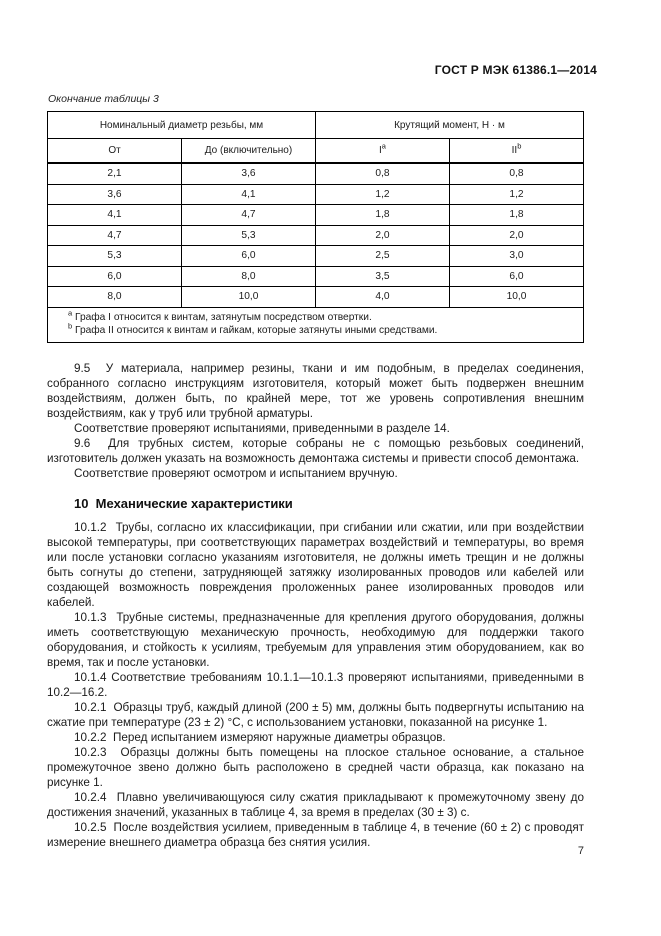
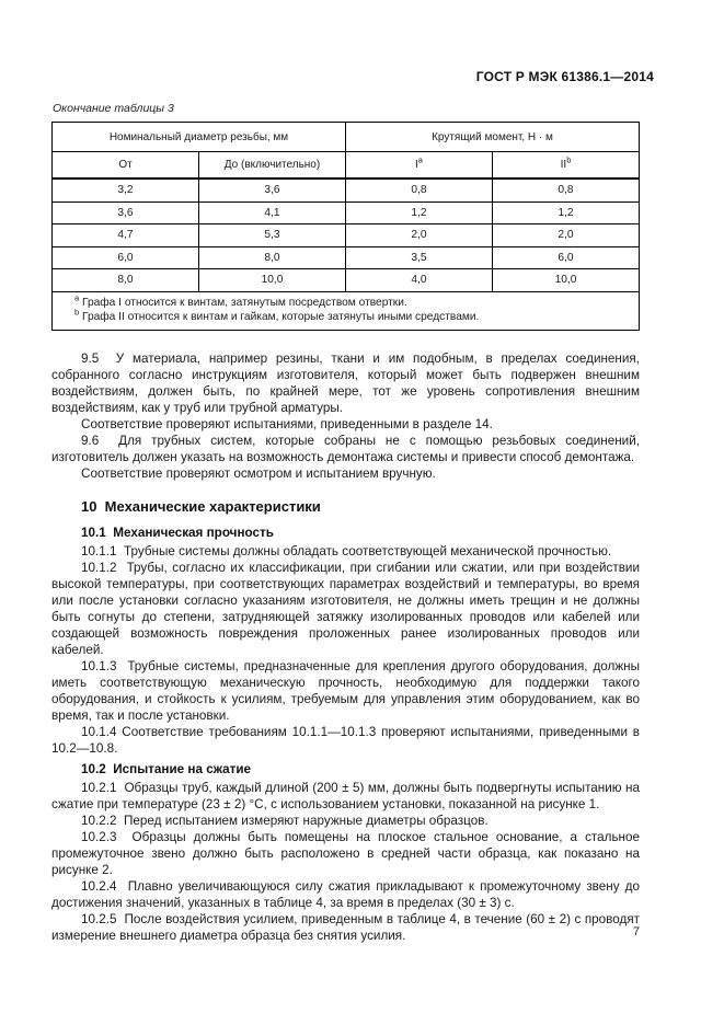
  ГОСТ Р МЭК 61386.1—2014
  Окончание таблицы 3
  Номинальный диаметр резьбы, мм	Крутящий момент, Н · м
  От	До (включительно)	Ia	IIb
- 2,1	3,6	0,8	0,8
+ 3,2	3,6	0,8	0,8
  3,6	4,1	1,2	1,2
- 4,1	4,7	1,8	1,8
  4,7	5,3	2,0	2,0
- 5,3	6,0	2,5	3,0
  6,0	8,0	3,5	6,0
  8,0	10,0	4,0	10,0
  a Графа I относится к винтам, затянутым посредством отвертки. b Графа II относится к винтам и гайкам, которые затянуты иными средствами.
  9.5 У материала, например резины, ткани и им подобным, в пределах соединения, собранного согласно инструкциям изготовителя, который может быть подвержен внешним воздействиям, должен быть, по крайней мере, тот же уровень сопротивления внешним воздействиям, как у труб или трубной арматуры.
  Соответствие проверяют испытаниями, приведенными в разделе 14.
  9.6 Для трубных систем, которые собраны не с помощью резьбовых соединений, изготовитель должен указать на возможность демонтажа системы и привести способ демонтажа.
  Соответствие проверяют осмотром и испытанием вручную.
  10 Механические характеристики
+ 10.1 Механическая прочность
+ 10.1.1 Трубные системы должны обладать соответствующей механической прочностью.
  10.1.2 Трубы, согласно их классификации, при сгибании или сжатии, или при воздействии высокой температуры, при соответствующих параметрах воздействий и температуры, во время или после установки согласно указаниям изготовителя, не должны иметь трещин и не должны быть согнуты до степени, затрудняющей затяжку изолированных проводов или кабелей или создающей возможность повреждения проложенных ранее изолированных проводов или кабелей.
  10.1.3 Трубные системы, предназначенные для крепления другого оборудования, должны иметь соответствующую механическую прочность, необходимую для поддержки такого оборудования, и стойкость к усилиям, требуемым для управления этим оборудованием, как во время, так и после установки.
- 10.1.4 Соответствие требованиям 10.1.1—10.1.3 проверяют испытаниями, приведенными в 10.2—16.2.
+ 10.1.4 Соответствие требованиям 10.1.1—10.1.3 проверяют испытаниями, приведенными в 10.2—10.8.
+ 10.2 Испытание на сжатие
  10.2.1 Образцы труб, каждый длиной (200 ± 5) мм, должны быть подвергнуты испытанию на сжатие при температуре (23 ± 2) °С, с использованием установки, показанной на рисунке 1.
  10.2.2 Перед испытанием измеряют наружные диаметры образцов.
- 10.2.3 Образцы должны быть помещены на плоское стальное основание, а стальное промежуточное звено должно быть расположено в средней части образца, как показано на рисунке 1.
+ 10.2.3 Образцы должны быть помещены на плоское стальное основание, а стальное промежуточное звено должно быть расположено в средней части образца, как показано на рисунке 2.
  10.2.4 Плавно увеличивающуюся силу сжатия прикладывают к промежуточному звену до достижения значений, указанных в таблице 4, за время в пределах (30 ± 3) с.
  10.2.5 После воздействия усилием, приведенным в таблице 4, в течение (60 ± 2) с проводят измерение внешнего диаметра образца без снятия усилия.
  7
